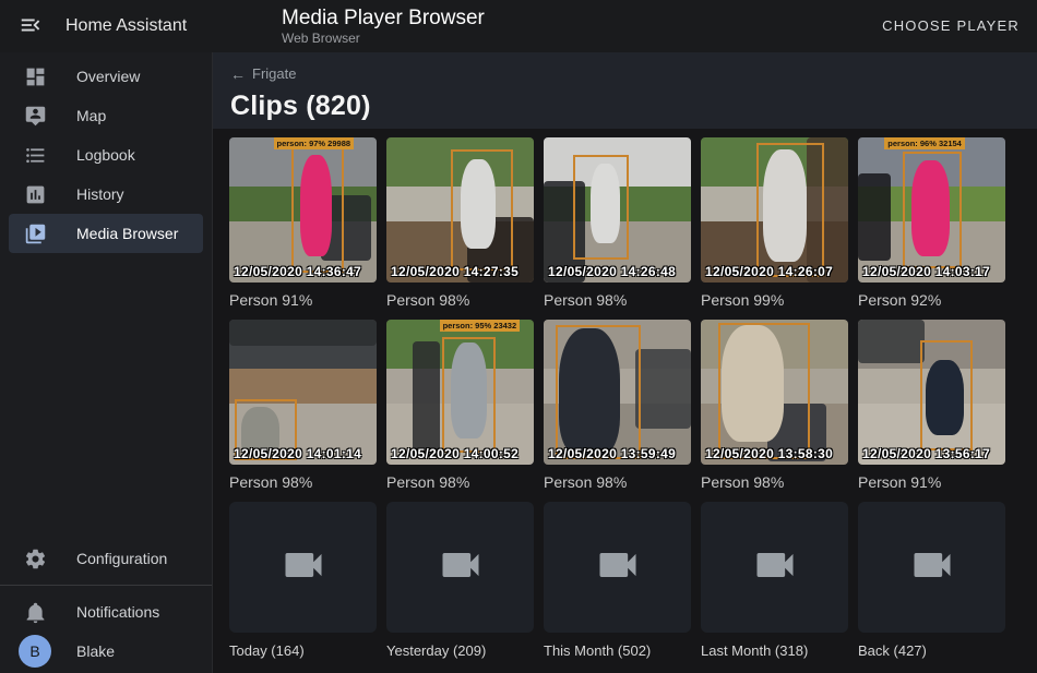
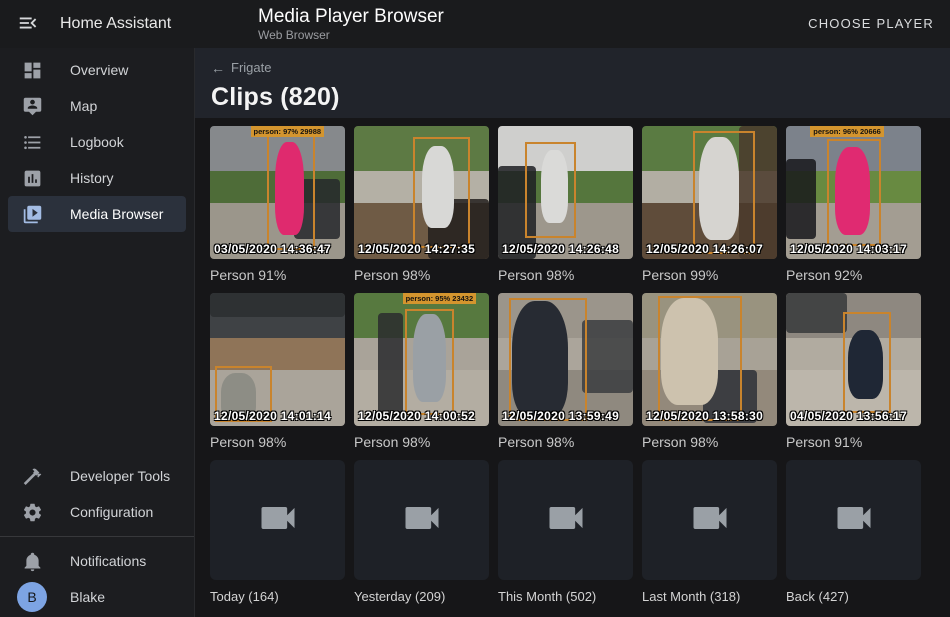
  Home Assistant
  Media Player Browser
  Web Browser
  CHOOSE PLAYER
  Overview
  Map
  Logbook
  History
  Media Browser
+ Developer Tools
  Configuration
  Notifications
  B
  Blake
  ←
  Frigate
  Clips (820)
  person: 97% 29988
- 12/05/2020 14:36:47
+ 03/05/2020 14:36:47
  Person 91%
  12/05/2020 14:27:35
  Person 98%
  12/05/2020 14:26:48
  Person 98%
  12/05/2020 14:26:07
  Person 99%
- person: 96% 32154
+ person: 96% 20666
  12/05/2020 14:03:17
  Person 92%
  12/05/2020 14:01:14
  Person 98%
  person: 95% 23432
  12/05/2020 14:00:52
  Person 98%
  12/05/2020 13:59:49
  Person 98%
  12/05/2020 13:58:30
  Person 98%
- 12/05/2020 13:56:17
+ 04/05/2020 13:56:17
  Person 91%
  Today (164)
  Yesterday (209)
  This Month (502)
  Last Month (318)
  Back (427)
